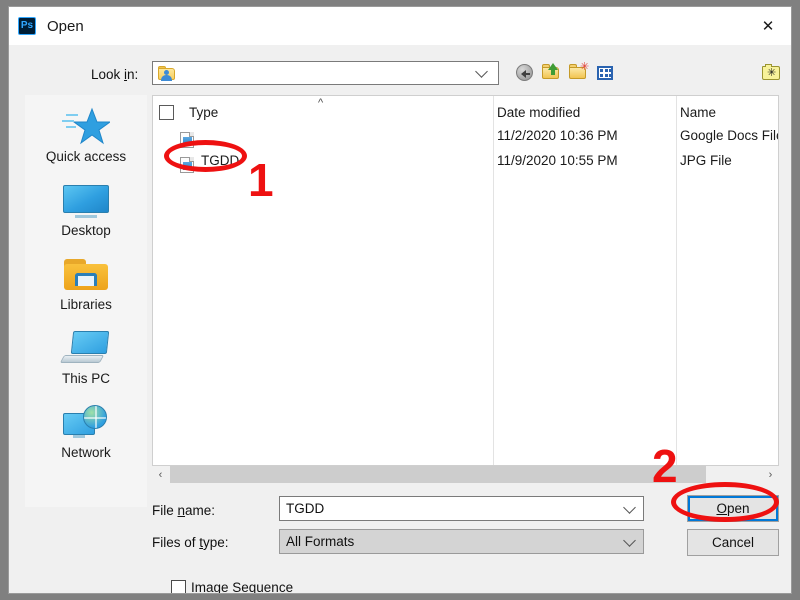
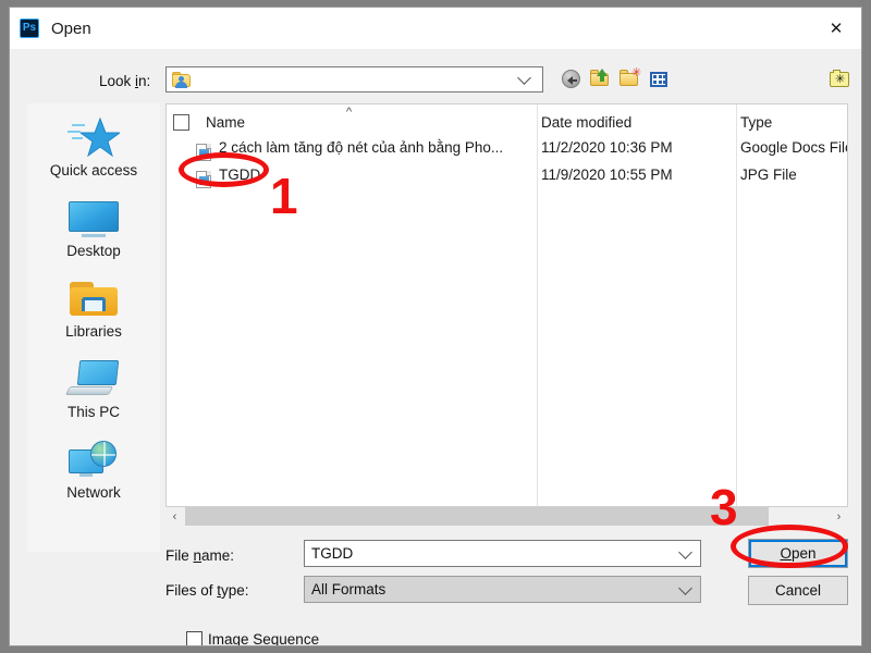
  Ps
  Open
  ✕
  Look in:
  ✳
  ✳
  Quick access
  Desktop
  Libraries
  This PC
  Network
- Type
+ Name
  ^
  Date modified
- Name
+ Type
+ 2 cách làm tăng độ nét của ảnh bằng Pho...
  11/2/2020 10:36 PM
  Google Docs Fil
  TGDD
  11/9/2020 10:55 PM
  JPG File
  ‹
  ›
  File name:
  TGDD
  Files of type:
  All Formats
  Open
  Cancel
  Image Sequence
  1
- 2
+ 3
